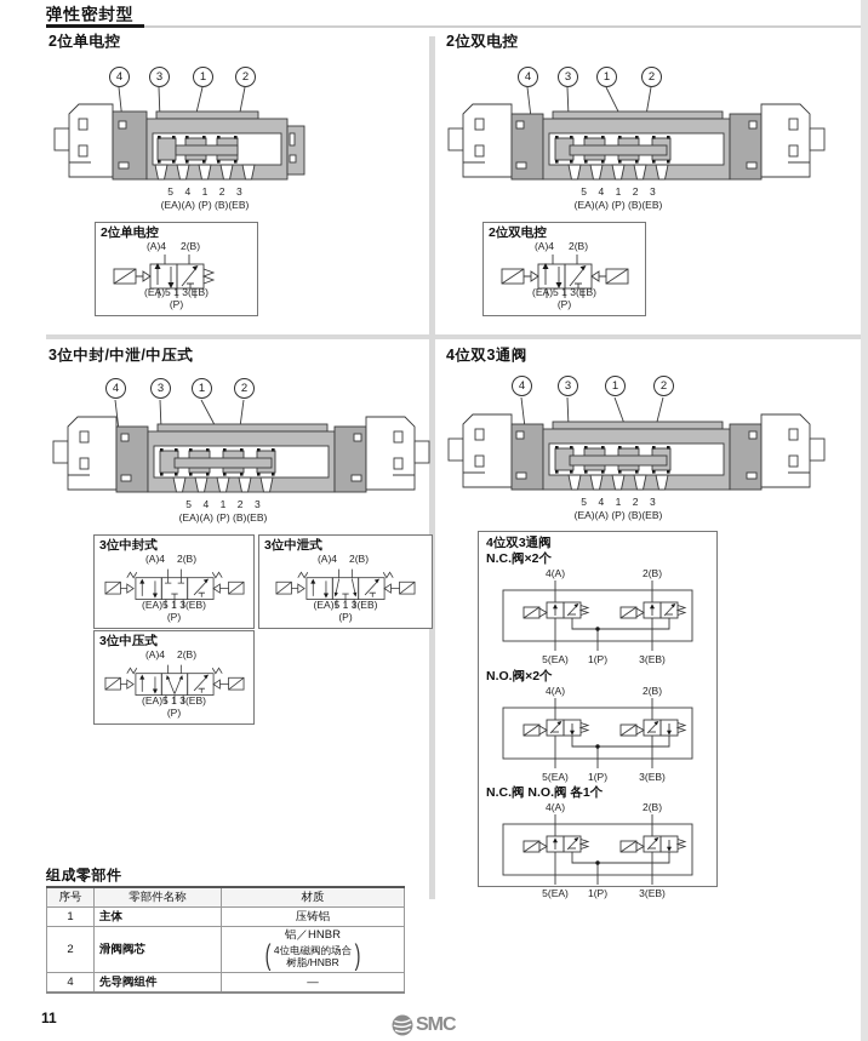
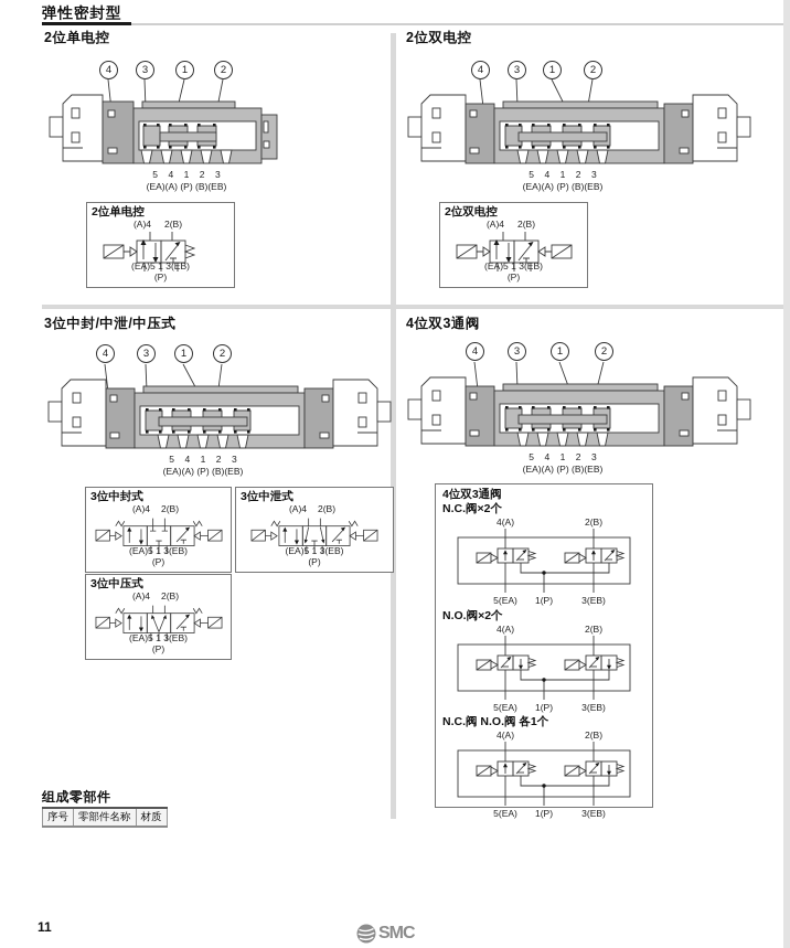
  弹性密封型
  2位单电控
  4
  3
  1
  2
  5 4 1 2 3
  (EA)(A) (P) (B)(EB)
  2位单电控
  (A)4
  2(B)
  (EA)5 1 3(EB)
  (P)
  2位双电控
  4
  3
  1
  2
  5 4 1 2 3
  (EA)(A) (P) (B)(EB)
  2位双电控
  (A)4
  2(B)
  (EA)5 1 3(EB)
  (P)
  3位中封/中泄/中压式
  4
  3
  1
  2
  5 4 1 2 3
  (EA)(A) (P) (B)(EB)
  3位中封式
  (A)4
  2(B)
  (EA)5 1 3(EB)
  (P)
  3位中泄式
  (A)4
  2(B)
  (EA)5 1 3(EB)
  (P)
  3位中压式
  (A)4
  2(B)
  (EA)5 1 3(EB)
  (P)
  4位双3通阀
  4
  3
  1
  2
  5 4 1 2 3
  (EA)(A) (P) (B)(EB)
  4位双3通阀
  N.C.阀×2个
  4(A)
  2(B)
  5(EA)
  1(P)
  3(EB)
  N.O.阀×2个
  4(A)
  2(B)
  5(EA)
  1(P)
  3(EB)
  N.C.阀 N.O.阀 各1个
  4(A)
  2(B)
  5(EA)
  1(P)
  3(EB)
  组成零部件
  序号	零部件名称	材质
- 1	主体	压铸铝
- 2	滑阀阀芯	铝／HNBR ( 4位电磁阀的场合 树脂/HNBR )
- 4	先导阀组件	—
  11
  SMC
